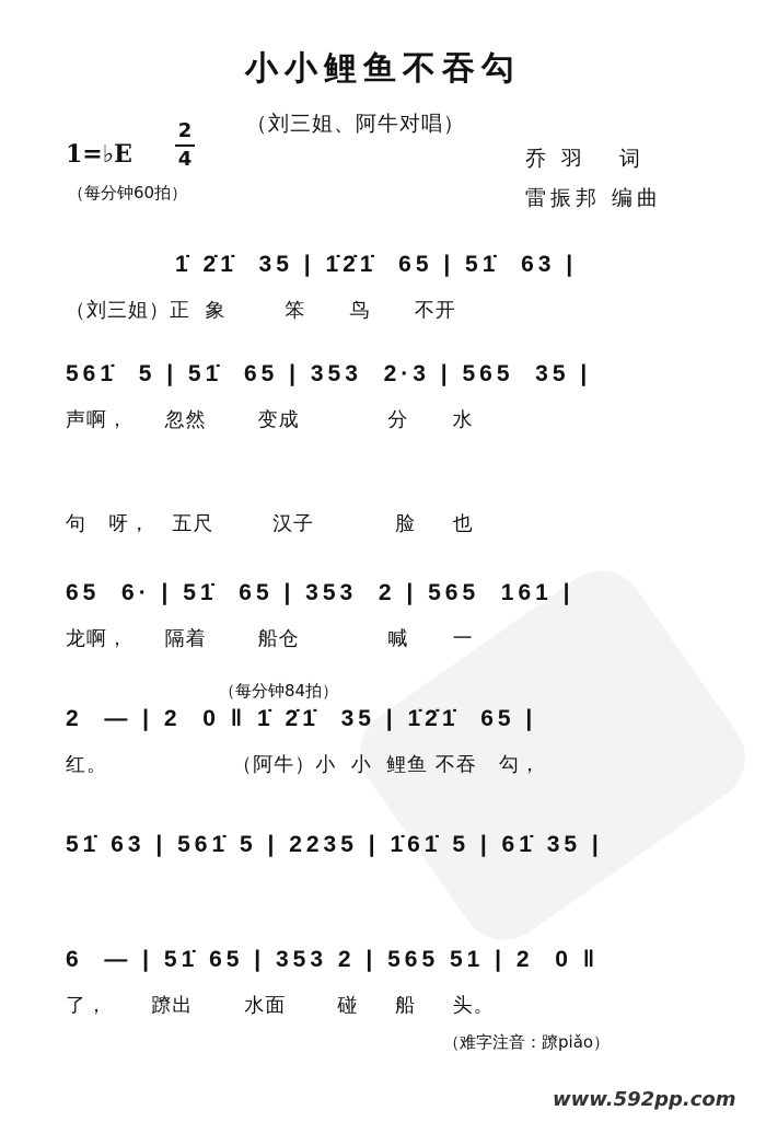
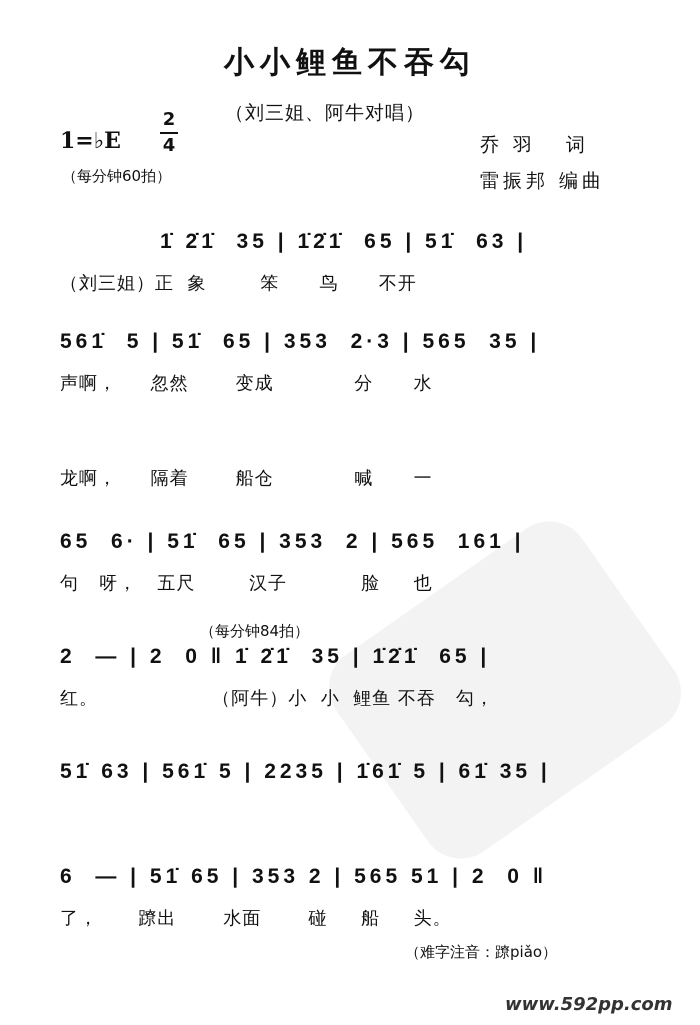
  小小鲤鱼不吞勾
  （刘三姐、阿牛对唱）
  1=♭E
  2 4
  （每分钟60拍）
  乔羽 词
  雷振邦 编曲
  1̇ 2̇1̇ 35 | 1̇2̇1̇ 65 | 51̇ 63 |
  （刘三姐）正 象 笨 鸟 不开
  561̇ 5 | 51̇ 65 | 353 2·3 | 565 35 |
  声啊， 忽然 变成 分 水
- 句 呀， 五尺 汉子 脸 也
+ 龙啊， 隔着 船仓 喊 一
  65 6· | 51̇ 65 | 353 2 | 565 161 |
- 龙啊， 隔着 船仓 喊 一
+ 句 呀， 五尺 汉子 脸 也
  （每分钟84拍）
  2 — | 2 0 ‖ 1̇ 2̇1̇ 35 | 1̇2̇1̇ 65 |
  红。 （阿牛）小 小 鲤鱼 不吞 勾，
  51̇ 63 | 561̇ 5 | 2235 | 1̇61̇ 5 | 61̇ 35 |
  6 — | 51̇ 65 | 353 2 | 565 51 | 2 0 ‖
  了， 蹽出 水面 碰 船 头。
  （难字注音：蹽piǎo）
  www.592pp.com
